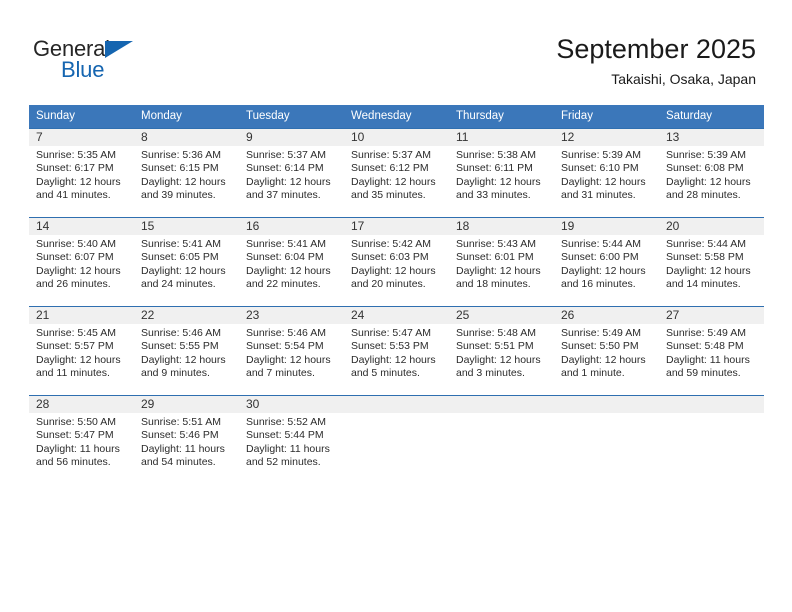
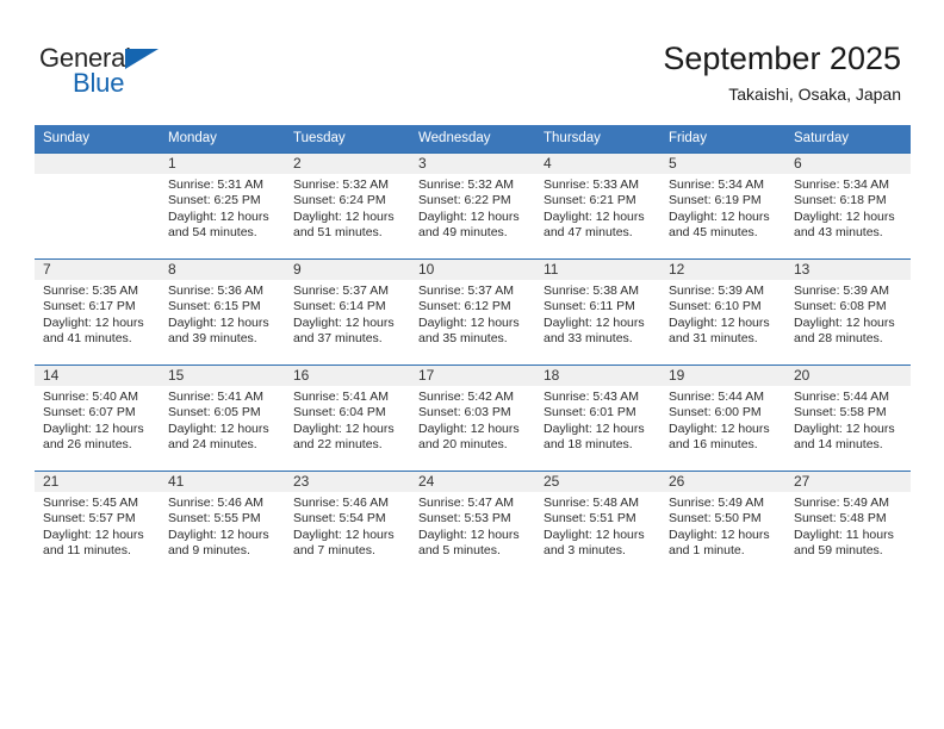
  General
  Blue
  September 2025
  Takaishi, Osaka, Japan
  Sunday	Monday	Tuesday	Wednesday	Thursday	Friday	Saturday
+ 	1Sunrise: 5:31 AMSunset: 6:25 PMDaylight: 12 hoursand 54 minutes.	2Sunrise: 5:32 AMSunset: 6:24 PMDaylight: 12 hoursand 51 minutes.	3Sunrise: 5:32 AMSunset: 6:22 PMDaylight: 12 hoursand 49 minutes.	4Sunrise: 5:33 AMSunset: 6:21 PMDaylight: 12 hoursand 47 minutes.	5Sunrise: 5:34 AMSunset: 6:19 PMDaylight: 12 hoursand 45 minutes.	6Sunrise: 5:34 AMSunset: 6:18 PMDaylight: 12 hoursand 43 minutes.
  7Sunrise: 5:35 AMSunset: 6:17 PMDaylight: 12 hoursand 41 minutes.	8Sunrise: 5:36 AMSunset: 6:15 PMDaylight: 12 hoursand 39 minutes.	9Sunrise: 5:37 AMSunset: 6:14 PMDaylight: 12 hoursand 37 minutes.	10Sunrise: 5:37 AMSunset: 6:12 PMDaylight: 12 hoursand 35 minutes.	11Sunrise: 5:38 AMSunset: 6:11 PMDaylight: 12 hoursand 33 minutes.	12Sunrise: 5:39 AMSunset: 6:10 PMDaylight: 12 hoursand 31 minutes.	13Sunrise: 5:39 AMSunset: 6:08 PMDaylight: 12 hoursand 28 minutes.
  14Sunrise: 5:40 AMSunset: 6:07 PMDaylight: 12 hoursand 26 minutes.	15Sunrise: 5:41 AMSunset: 6:05 PMDaylight: 12 hoursand 24 minutes.	16Sunrise: 5:41 AMSunset: 6:04 PMDaylight: 12 hoursand 22 minutes.	17Sunrise: 5:42 AMSunset: 6:03 PMDaylight: 12 hoursand 20 minutes.	18Sunrise: 5:43 AMSunset: 6:01 PMDaylight: 12 hoursand 18 minutes.	19Sunrise: 5:44 AMSunset: 6:00 PMDaylight: 12 hoursand 16 minutes.	20Sunrise: 5:44 AMSunset: 5:58 PMDaylight: 12 hoursand 14 minutes.
- 21Sunrise: 5:45 AMSunset: 5:57 PMDaylight: 12 hoursand 11 minutes.	22Sunrise: 5:46 AMSunset: 5:55 PMDaylight: 12 hoursand 9 minutes.	23Sunrise: 5:46 AMSunset: 5:54 PMDaylight: 12 hoursand 7 minutes.	24Sunrise: 5:47 AMSunset: 5:53 PMDaylight: 12 hoursand 5 minutes.	25Sunrise: 5:48 AMSunset: 5:51 PMDaylight: 12 hoursand 3 minutes.	26Sunrise: 5:49 AMSunset: 5:50 PMDaylight: 12 hoursand 1 minute.	27Sunrise: 5:49 AMSunset: 5:48 PMDaylight: 11 hoursand 59 minutes.
+ 21Sunrise: 5:45 AMSunset: 5:57 PMDaylight: 12 hoursand 11 minutes.	41Sunrise: 5:46 AMSunset: 5:55 PMDaylight: 12 hoursand 9 minutes.	23Sunrise: 5:46 AMSunset: 5:54 PMDaylight: 12 hoursand 7 minutes.	24Sunrise: 5:47 AMSunset: 5:53 PMDaylight: 12 hoursand 5 minutes.	25Sunrise: 5:48 AMSunset: 5:51 PMDaylight: 12 hoursand 3 minutes.	26Sunrise: 5:49 AMSunset: 5:50 PMDaylight: 12 hoursand 1 minute.	27Sunrise: 5:49 AMSunset: 5:48 PMDaylight: 11 hoursand 59 minutes.
- 28Sunrise: 5:50 AMSunset: 5:47 PMDaylight: 11 hoursand 56 minutes.	29Sunrise: 5:51 AMSunset: 5:46 PMDaylight: 11 hoursand 54 minutes.	30Sunrise: 5:52 AMSunset: 5:44 PMDaylight: 11 hoursand 52 minutes.
